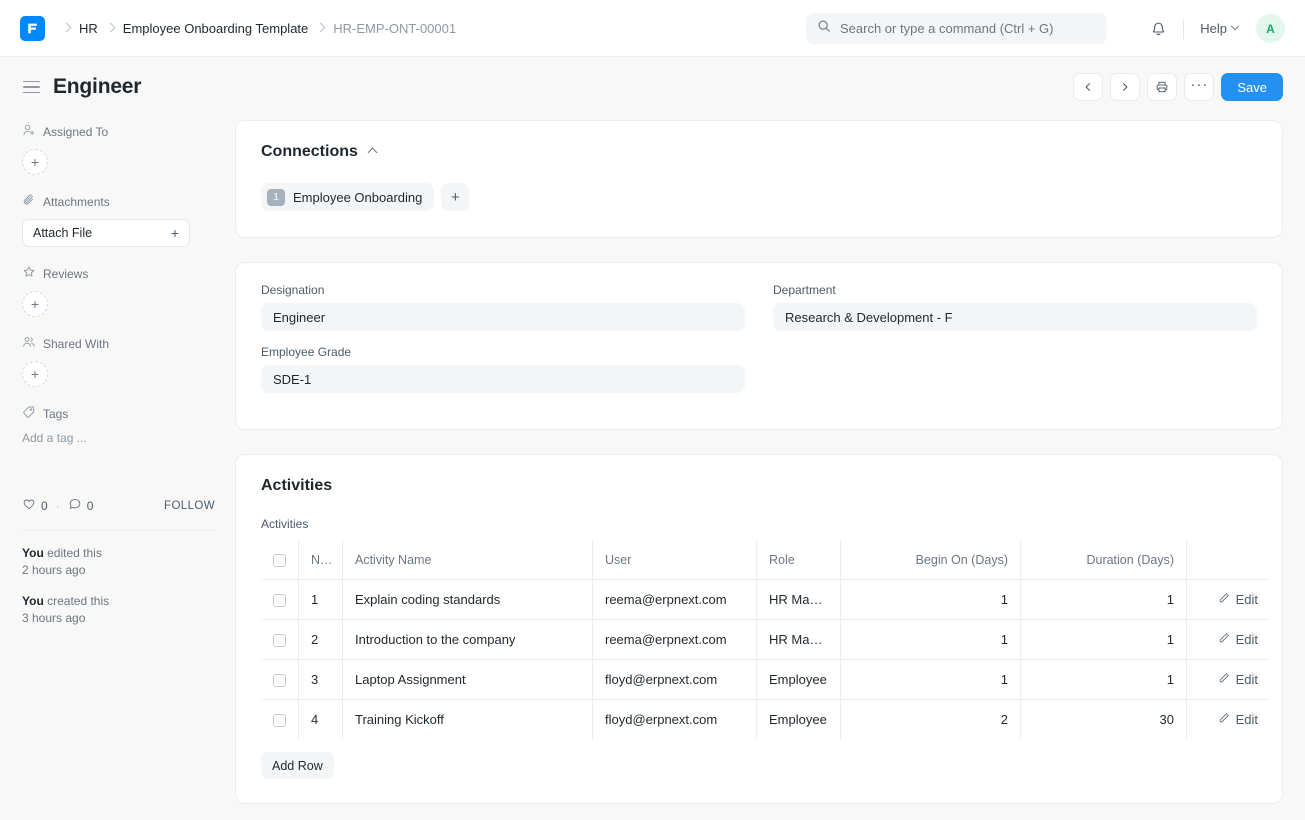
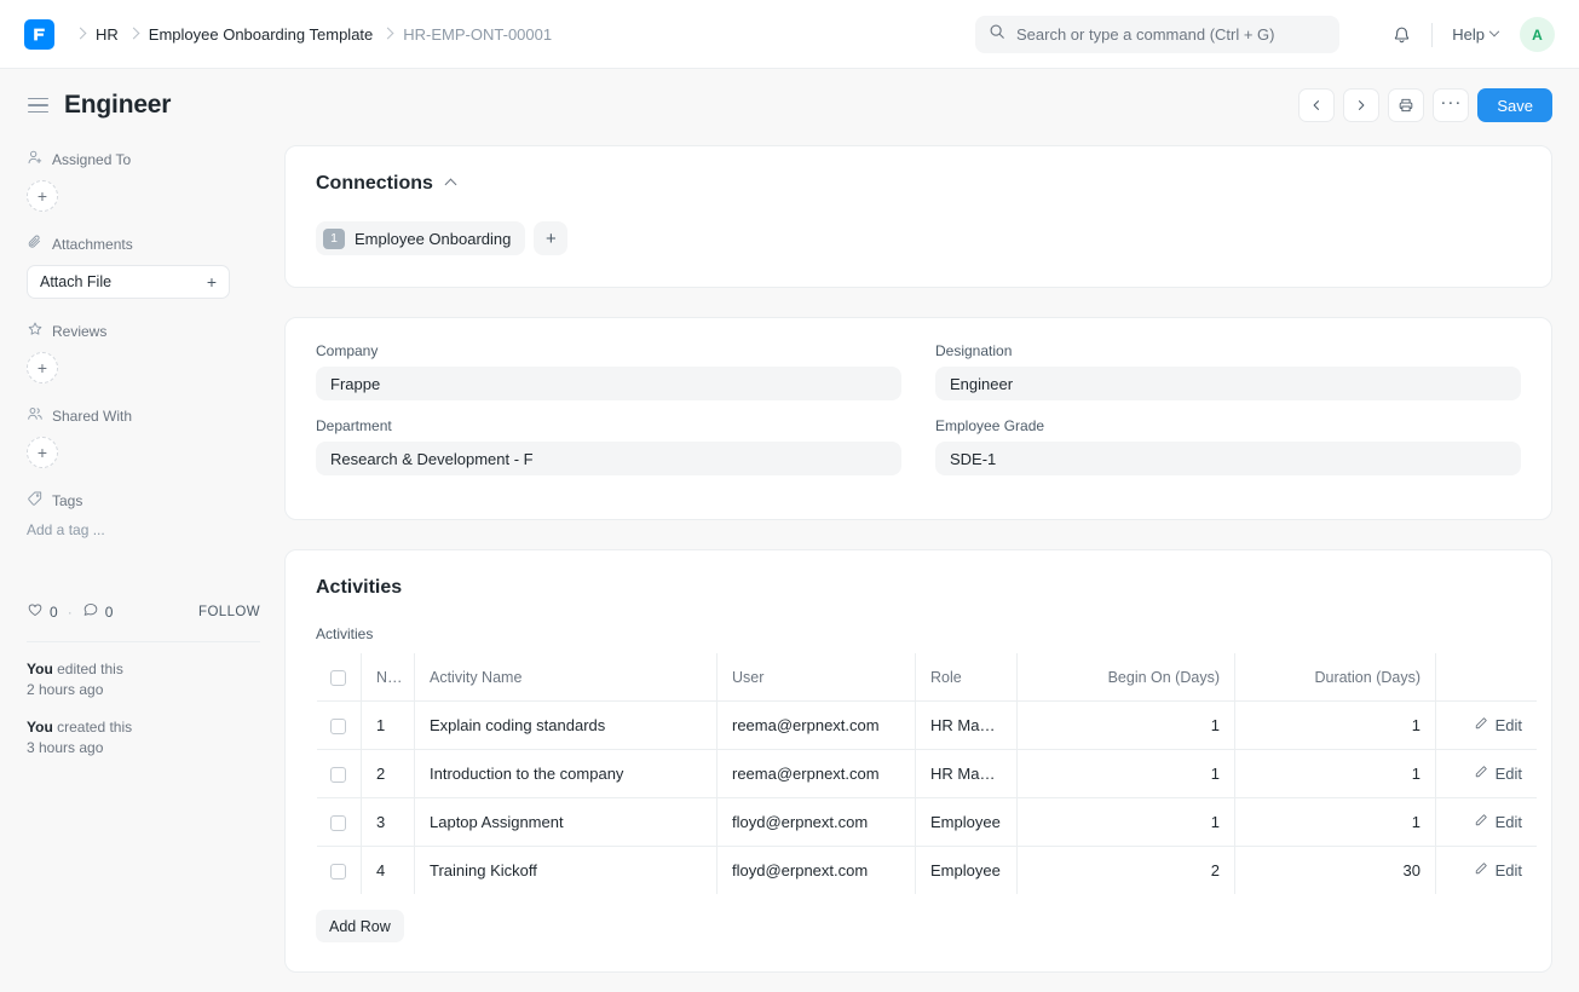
  HR
  Employee Onboarding Template
  HR-EMP-ONT-00001
  Search or type a command (Ctrl + G)
  Help
  A
  Engineer
  ···
  Save
  Assigned To
  +
  Attachments
  Attach File
  +
  Reviews
  +
  Shared With
  +
  Tags
  Add a tag ...
  0
  ·
  0
  FOLLOW
  You edited this
  2 hours ago
  You created this
  3 hours ago
  Connections
  1
  Employee Onboarding
  +
+ Company
+ Frappe
  Designation
  Engineer
  Department
  Research & Development - F
  Employee Grade
  SDE-1
  Activities
  Activities
  	No.	Activity Name	User	Role	Begin On (Days)	Duration (Days)
  	1	Explain coding standards	reema@erpnext.com	HR Mana...	1	1	Edit
  	2	Introduction to the company	reema@erpnext.com	HR Mana...	1	1	Edit
  	3	Laptop Assignment	floyd@erpnext.com	Employee	1	1	Edit
  	4	Training Kickoff	floyd@erpnext.com	Employee	2	30	Edit
  Add Row
